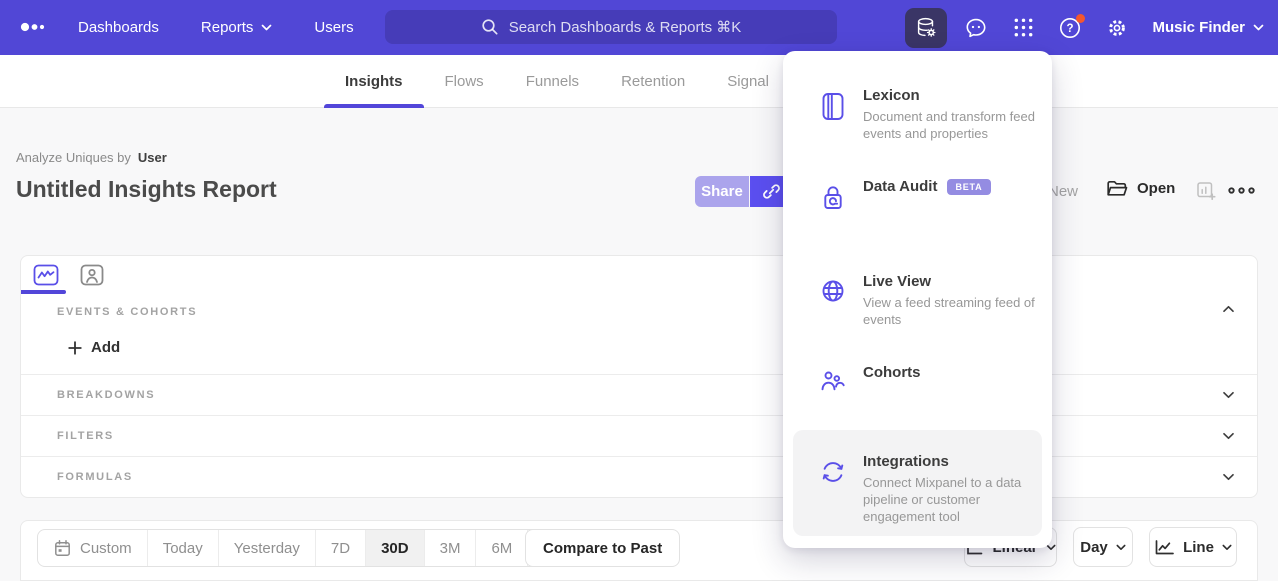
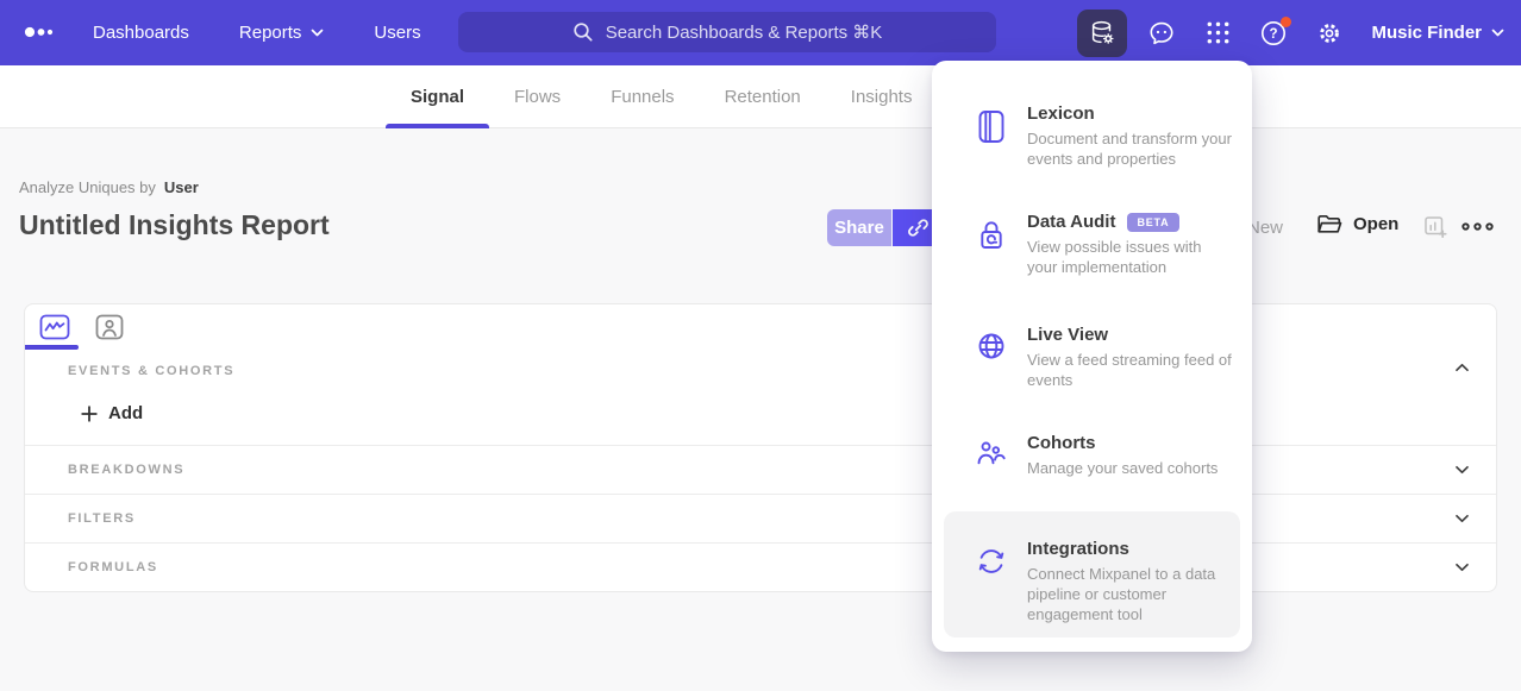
  Dashboards
  Reports
  Users
  Search Dashboards & Reports ⌘K
  ?
  Music Finder
- Insights
+ Signal
  Flows
  Funnels
  Retention
- Signal
+ Insights
  Analyze Uniques by
  User
  Untitled Insights Report
  Share
  New
  Open
  EVENTS & COHORTS
  Add
  BREAKDOWNS
  FILTERS
  FORMULAS
- Custom
- Today
- Yesterday
- 7D
- 30D
- 3M
- 6M
- Compare to Past
- Day
- Line
  Lexicon
- Document and transform feed events and properties
+ Document and transform your events and properties
  Data Audit
  BETA
+ View possible issues with your implementation
  Live View
  View a feed streaming feed of events
  Cohorts
+ Manage your saved cohorts
  Integrations
  Connect Mixpanel to a data pipeline or customer engagement tool
